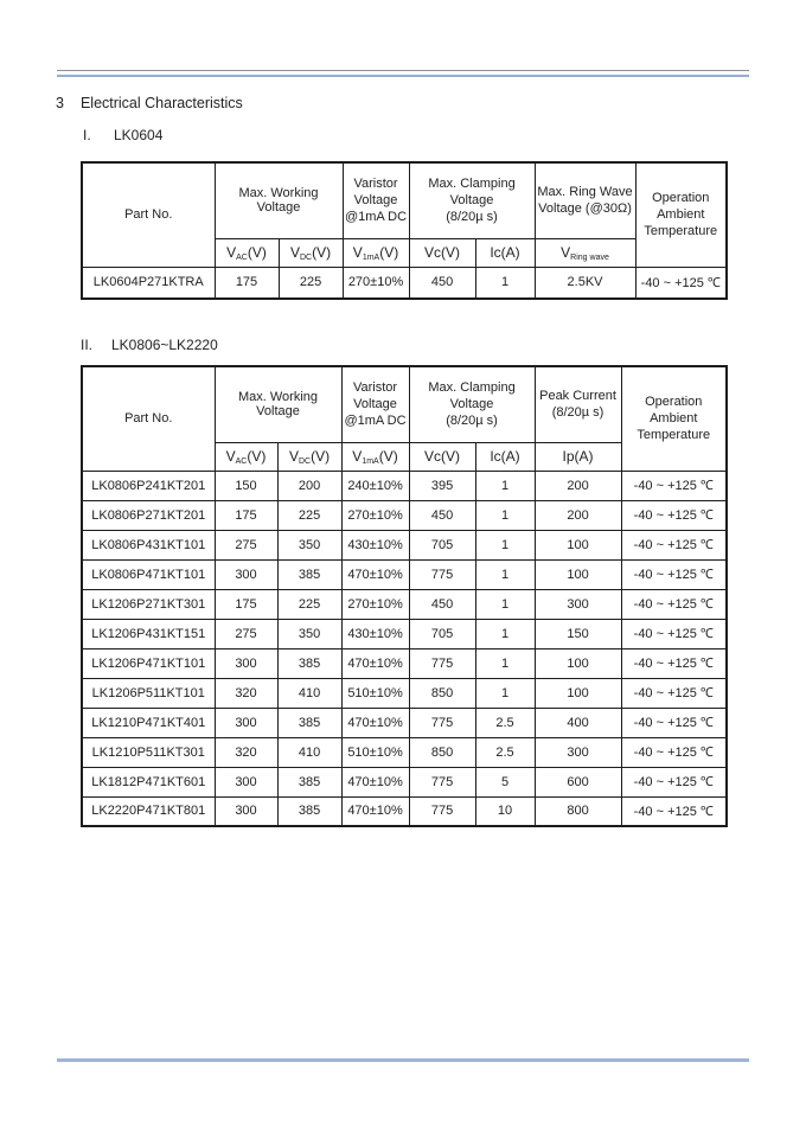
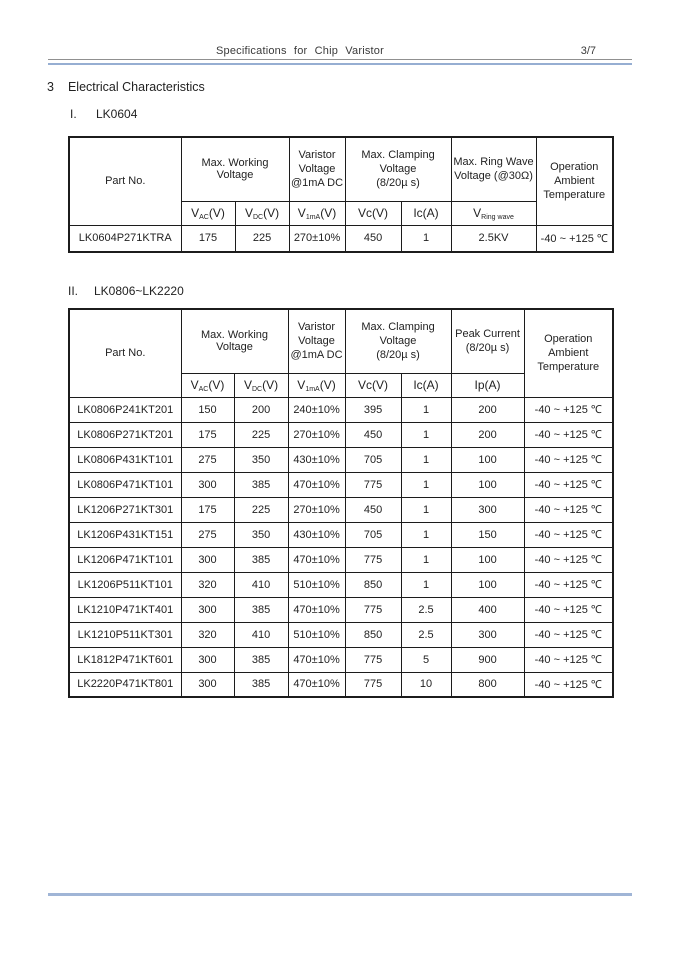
+ Specifications for Chip Varistor
+ 3/7
  3 Electrical Characteristics
  I. LK0604
  Part No.	Max. Working Voltage	Varistor Voltage @1mA DC	Max. Clamping Voltage (8/20µ s)	Max. Ring Wave Voltage (@30Ω)	Operation Ambient Temperature
  LK0604P271KTRA	175	225	270±10%	450	1	2.5KV	-40 ~ +125 ℃
  II. LK0806~LK2220
  Part No.	Max. Working Voltage	Varistor Voltage @1mA DC	Max. Clamping Voltage (8/20µ s)	Peak Current (8/20µ s)	Operation Ambient Temperature
  V (V)	V (V)	V (V)	Vc(V)	Ic(A)	Ip(A)
  LK0806P241KT201	150	200	240±10%	395	1	200	-40 ~ +125 ℃
  LK0806P271KT201	175	225	270±10%	450	1	200	-40 ~ +125 ℃
  LK0806P431KT101	275	350	430±10%	705	1	100	-40 ~ +125 ℃
  LK0806P471KT101	300	385	470±10%	775	1	100	-40 ~ +125 ℃
  LK1206P271KT301	175	225	270±10%	450	1	300	-40 ~ +125 ℃
  LK1206P431KT151	275	350	430±10%	705	1	150	-40 ~ +125 ℃
  LK1206P471KT101	300	385	470±10%	775	1	100	-40 ~ +125 ℃
  LK1206P511KT101	320	410	510±10%	850	1	100	-40 ~ +125 ℃
  LK1210P471KT401	300	385	470±10%	775	2.5	400	-40 ~ +125 ℃
  LK1210P511KT301	320	410	510±10%	850	2.5	300	-40 ~ +125 ℃
- LK1812P471KT601	300	385	470±10%	775	5	600	-40 ~ +125 ℃
+ LK1812P471KT601	300	385	470±10%	775	5	900	-40 ~ +125 ℃
  LK2220P471KT801	300	385	470±10%	775	10	800	-40 ~ +125 ℃
